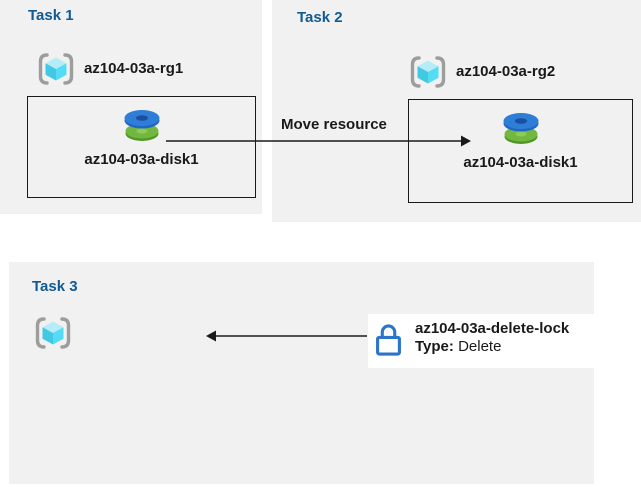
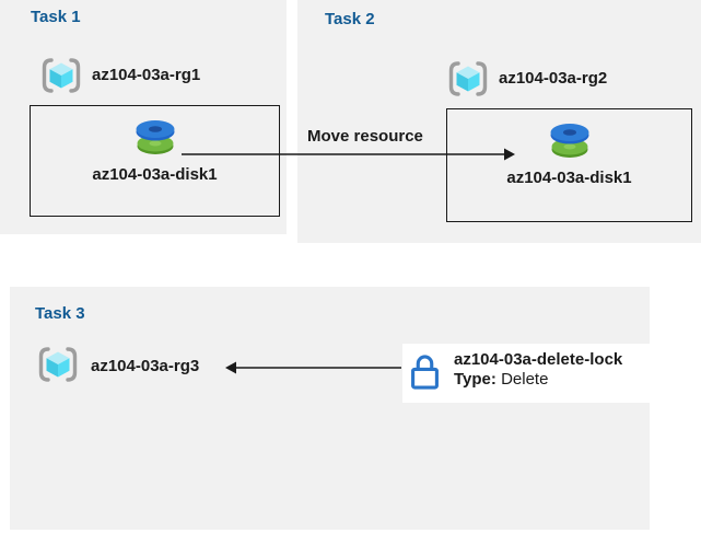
  Task 1
  az104-03a-rg1
  az104-03a-disk1
  Task 2
  az104-03a-rg2
  az104-03a-disk1
  Move resource
  Task 3
+ az104-03a-rg3
  az104-03a-delete-lock
  Type: Delete
